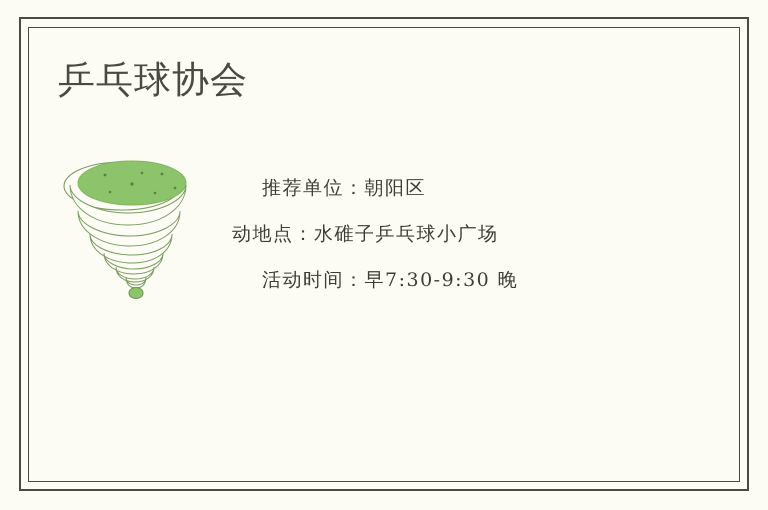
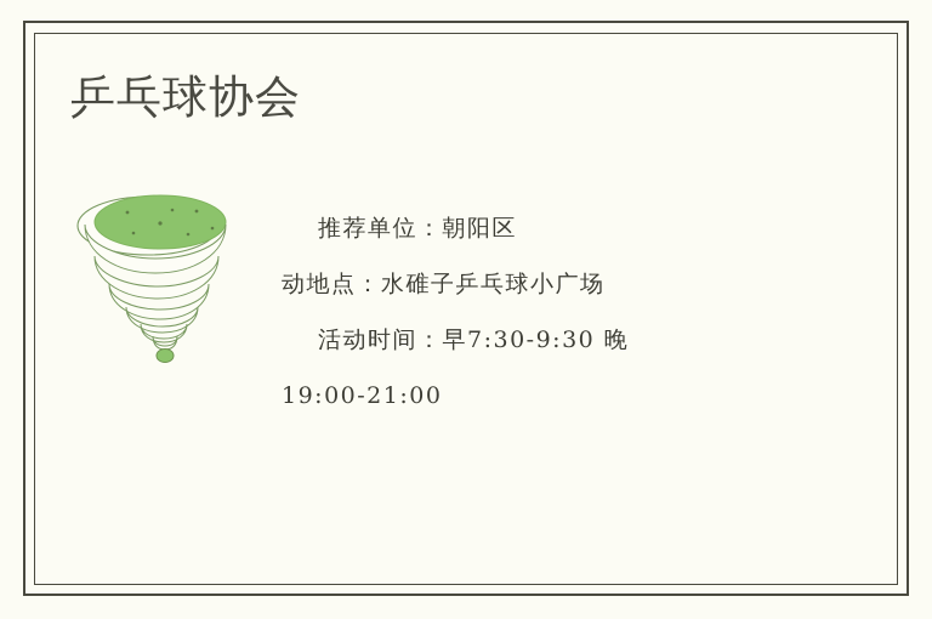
  乒乓球协会
  推荐单位：朝阳区
  动地点：水碓子乒乓球小广场
  活动时间：早7:30-9:30 晚
+ 19:00-21:00
